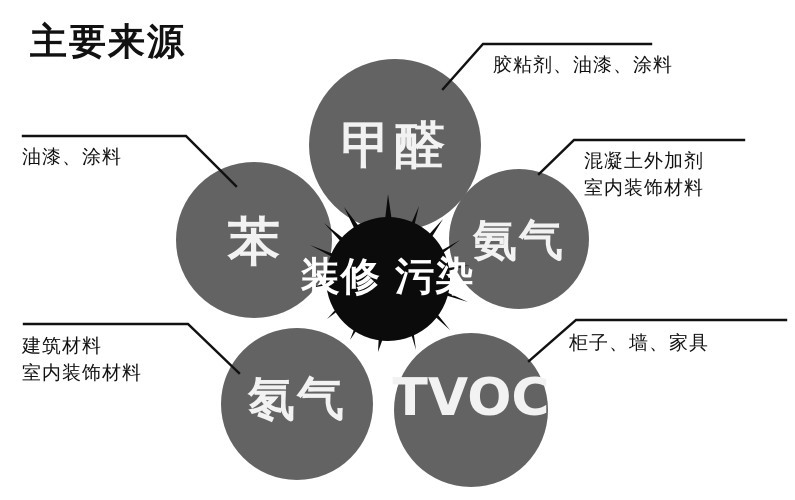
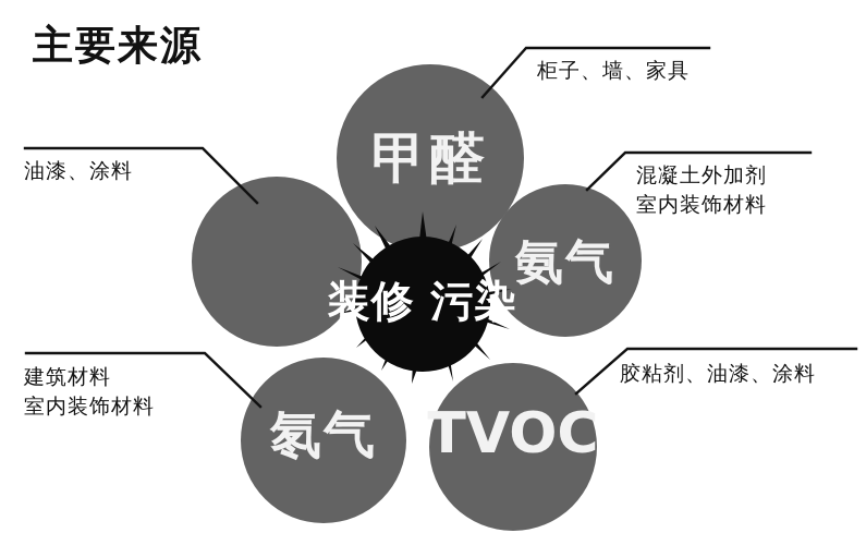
  主要来源
  甲醛
- 苯
  氨气
  氡气
  TVOC
  装修 污染
  油漆、涂料
- 胶粘剂、油漆、涂料
+ 柜子、墙、家具
  混凝土外加剂
  室内装饰材料
  建筑材料
  室内装饰材料
- 柜子、墙、家具
+ 胶粘剂、油漆、涂料
